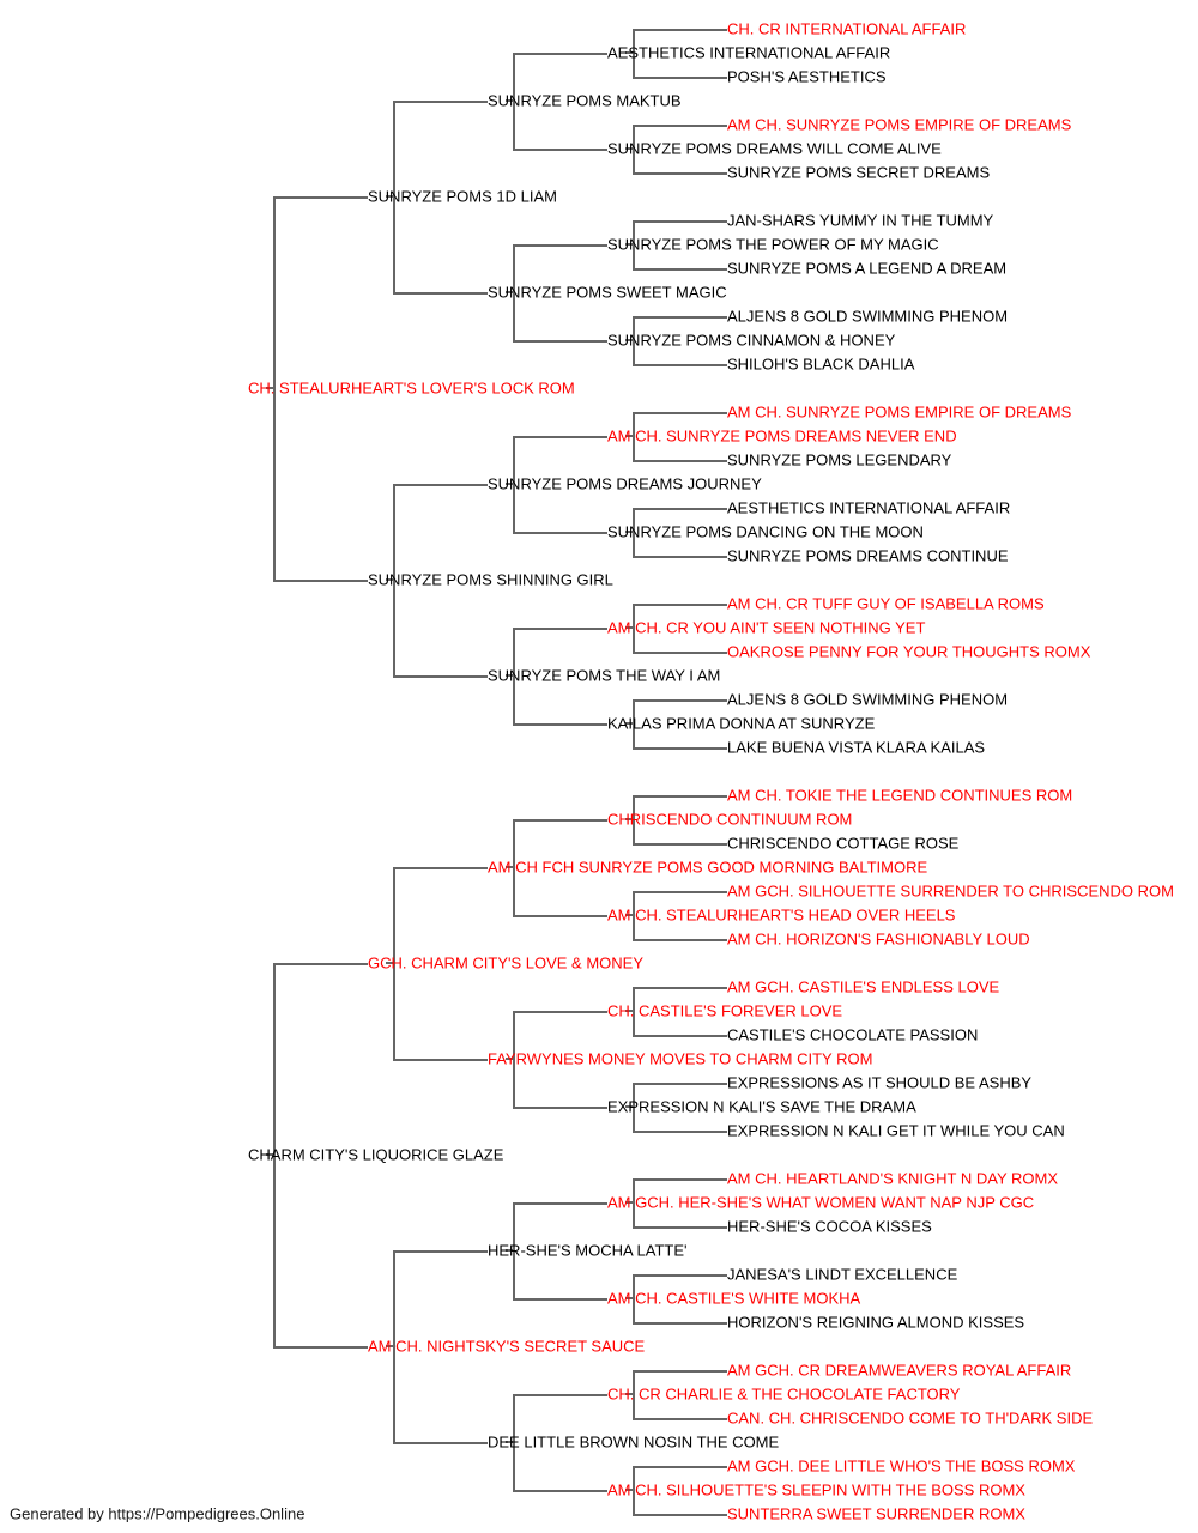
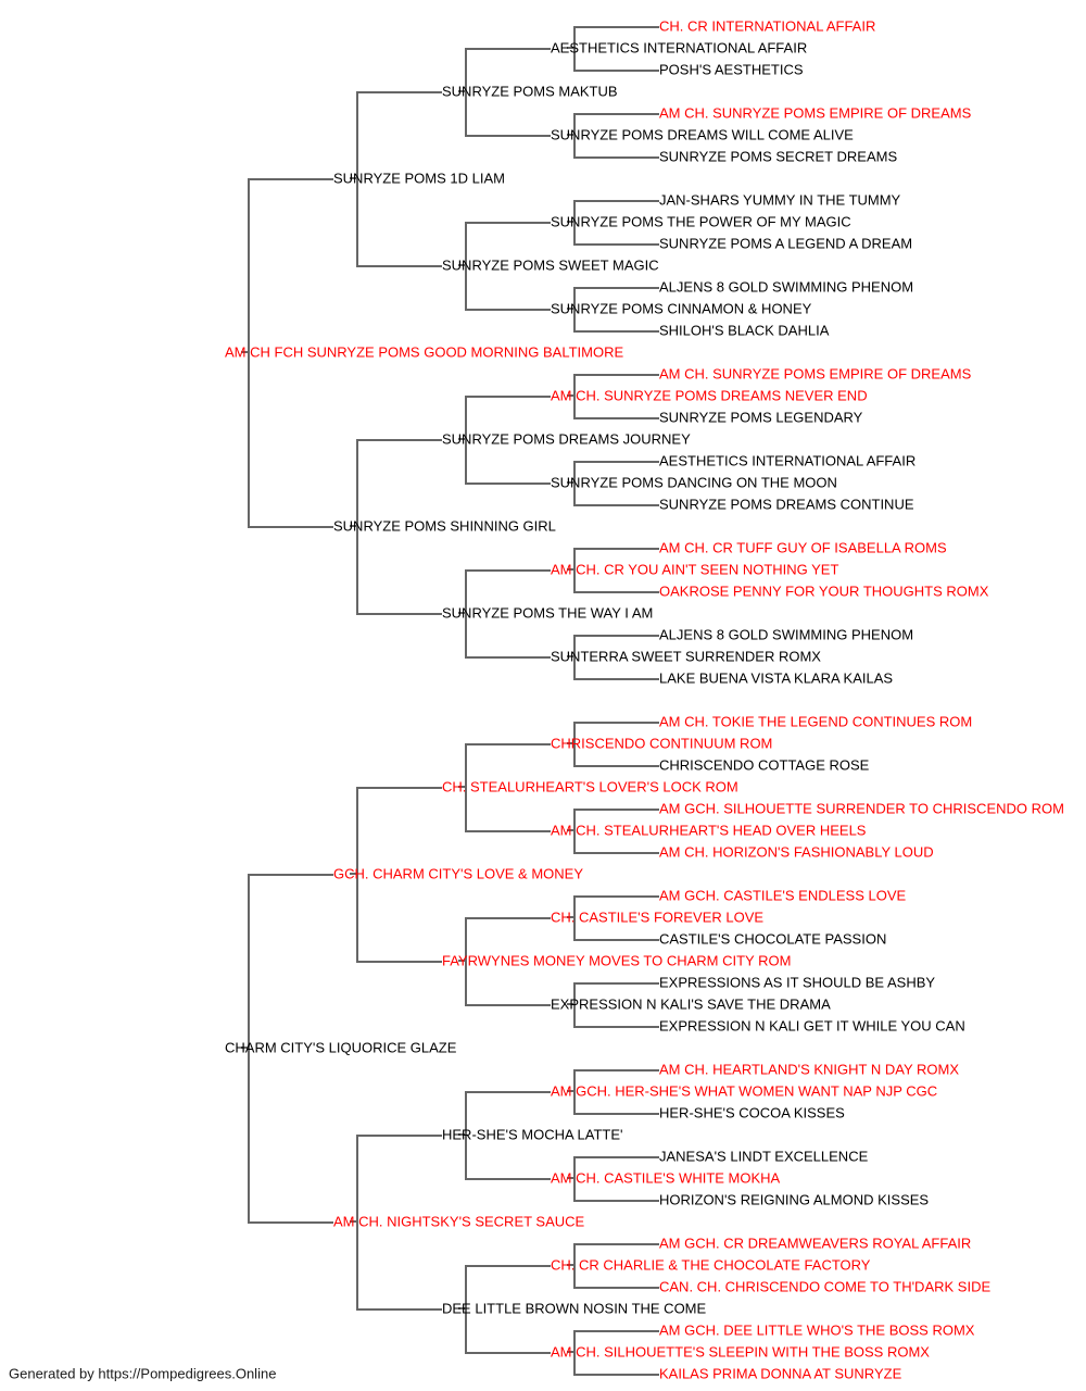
- CH. STEALURHEART'S LOVER'S LOCK ROM
+ AM CH FCH SUNRYZE POMS GOOD MORNING BALTIMORE
  SUNRYZE POMS 1D LIAM
  SUNRYZE POMS MAKTUB
  AESTHETICS INTERNATIONAL AFFAIR
  CH. CR INTERNATIONAL AFFAIR
  POSH'S AESTHETICS
  SUNRYZE POMS DREAMS WILL COME ALIVE
  AM CH. SUNRYZE POMS EMPIRE OF DREAMS
  SUNRYZE POMS SECRET DREAMS
  SUNRYZE POMS SWEET MAGIC
  SUNRYZE POMS THE POWER OF MY MAGIC
  JAN-SHARS YUMMY IN THE TUMMY
  SUNRYZE POMS A LEGEND A DREAM
  SUNRYZE POMS CINNAMON & HONEY
  ALJENS 8 GOLD SWIMMING PHENOM
  SHILOH'S BLACK DAHLIA
  SUNRYZE POMS SHINNING GIRL
  SUNRYZE POMS DREAMS JOURNEY
  AM CH. SUNRYZE POMS DREAMS NEVER END
  AM CH. SUNRYZE POMS EMPIRE OF DREAMS
  SUNRYZE POMS LEGENDARY
  SUNRYZE POMS DANCING ON THE MOON
  AESTHETICS INTERNATIONAL AFFAIR
  SUNRYZE POMS DREAMS CONTINUE
  SUNRYZE POMS THE WAY I AM
  AM CH. CR YOU AIN'T SEEN NOTHING YET
  AM CH. CR TUFF GUY OF ISABELLA ROMS
  OAKROSE PENNY FOR YOUR THOUGHTS ROMX
- KAILAS PRIMA DONNA AT SUNRYZE
+ SUNTERRA SWEET SURRENDER ROMX
  ALJENS 8 GOLD SWIMMING PHENOM
  LAKE BUENA VISTA KLARA KAILAS
  CHARM CITY'S LIQUORICE GLAZE
  GCH. CHARM CITY'S LOVE & MONEY
- AM CH FCH SUNRYZE POMS GOOD MORNING BALTIMORE
+ CH. STEALURHEART'S LOVER'S LOCK ROM
  CHRISCENDO CONTINUUM ROM
  AM CH. TOKIE THE LEGEND CONTINUES ROM
  CHRISCENDO COTTAGE ROSE
  AM CH. STEALURHEART'S HEAD OVER HEELS
  AM GCH. SILHOUETTE SURRENDER TO CHRISCENDO ROM
  AM CH. HORIZON'S FASHIONABLY LOUD
  FAYRWYNES MONEY MOVES TO CHARM CITY ROM
  CH. CASTILE'S FOREVER LOVE
  AM GCH. CASTILE'S ENDLESS LOVE
  CASTILE'S CHOCOLATE PASSION
  EXPRESSION N KALI'S SAVE THE DRAMA
  EXPRESSIONS AS IT SHOULD BE ASHBY
  EXPRESSION N KALI GET IT WHILE YOU CAN
  AM CH. NIGHTSKY'S SECRET SAUCE
  HER-SHE'S MOCHA LATTE'
  AM GCH. HER-SHE'S WHAT WOMEN WANT NAP NJP CGC
  AM CH. HEARTLAND'S KNIGHT N DAY ROMX
  HER-SHE'S COCOA KISSES
  AM CH. CASTILE'S WHITE MOKHA
  JANESA'S LINDT EXCELLENCE
  HORIZON'S REIGNING ALMOND KISSES
  DEE LITTLE BROWN NOSIN THE COME
  CH. CR CHARLIE & THE CHOCOLATE FACTORY
  AM GCH. CR DREAMWEAVERS ROYAL AFFAIR
  CAN. CH. CHRISCENDO COME TO TH'DARK SIDE
  AM CH. SILHOUETTE'S SLEEPIN WITH THE BOSS ROMX
  AM GCH. DEE LITTLE WHO'S THE BOSS ROMX
- SUNTERRA SWEET SURRENDER ROMX
+ KAILAS PRIMA DONNA AT SUNRYZE
  Generated by https://Pompedigrees.Online
